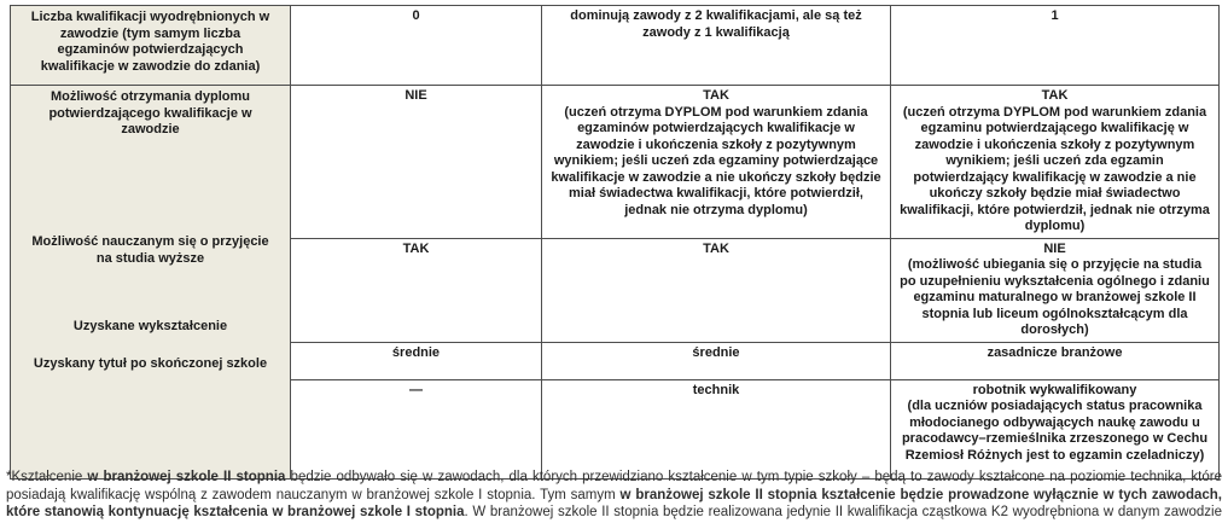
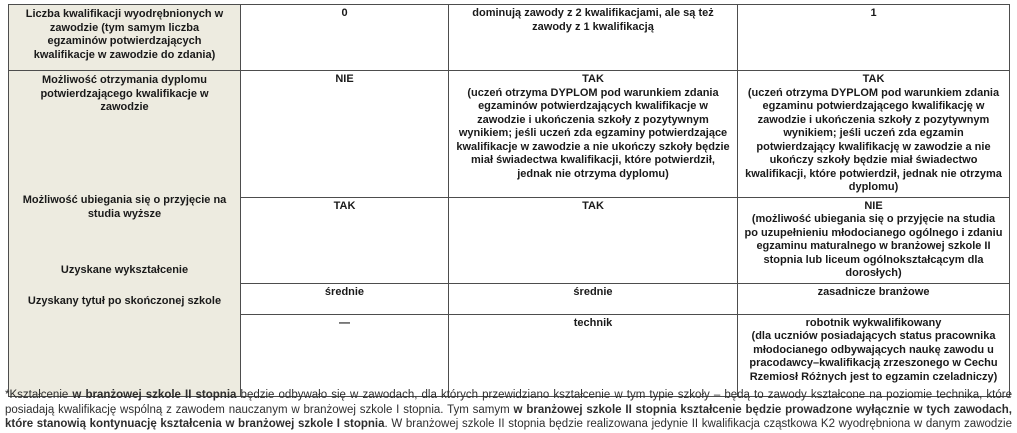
  Liczba kwalifikacji wyodrębnionych w zawodzie (tym samym liczba egzaminów potwierdzających kwalifikacje w zawodzie do zdania)	0	dominują zawody z 2 kwalifikacjami, ale są też zawody z 1 kwalifikacją	1
- Możliwość otrzymania dyplomu potwierdzającego kwalifikacje w zawodzie Możliwość nauczanym się o przyjęcie na studia wyższe Uzyskane wykształcenie Uzyskany tytuł po skończonej szkole	NIE	TAK (uczeń otrzyma DYPLOM pod warunkiem zdania egzaminów potwierdzających kwalifikacje w zawodzie i ukończenia szkoły z pozytywnym wynikiem; jeśli uczeń zda egzaminy potwierdzające kwalifikacje w zawodzie a nie ukończy szkoły będzie miał świadectwa kwalifikacji, które potwierdził, jednak nie otrzyma dyplomu)	TAK (uczeń otrzyma DYPLOM pod warunkiem zdania egzaminu potwierdzającego kwalifikację w zawodzie i ukończenia szkoły z pozytywnym wynikiem; jeśli uczeń zda egzamin potwierdzający kwalifikację w zawodzie a nie ukończy szkoły będzie miał świadectwo kwalifikacji, które potwierdził, jednak nie otrzyma dyplomu)
+ Możliwość otrzymania dyplomu potwierdzającego kwalifikacje w zawodzie Możliwość ubiegania się o przyjęcie na studia wyższe Uzyskane wykształcenie Uzyskany tytuł po skończonej szkole	NIE	TAK (uczeń otrzyma DYPLOM pod warunkiem zdania egzaminów potwierdzających kwalifikacje w zawodzie i ukończenia szkoły z pozytywnym wynikiem; jeśli uczeń zda egzaminy potwierdzające kwalifikacje w zawodzie a nie ukończy szkoły będzie miał świadectwa kwalifikacji, które potwierdził, jednak nie otrzyma dyplomu)	TAK (uczeń otrzyma DYPLOM pod warunkiem zdania egzaminu potwierdzającego kwalifikację w zawodzie i ukończenia szkoły z pozytywnym wynikiem; jeśli uczeń zda egzamin potwierdzający kwalifikację w zawodzie a nie ukończy szkoły będzie miał świadectwo kwalifikacji, które potwierdził, jednak nie otrzyma dyplomu)
- TAK	TAK	NIE (możliwość ubiegania się o przyjęcie na studia po uzupełnieniu wykształcenia ogólnego i zdaniu egzaminu maturalnego w branżowej szkole II stopnia lub liceum ogólnokształcącym dla dorosłych)
+ TAK	TAK	NIE (możliwość ubiegania się o przyjęcie na studia po uzupełnieniu młodocianego ogólnego i zdaniu egzaminu maturalnego w branżowej szkole II stopnia lub liceum ogólnokształcącym dla dorosłych)
  średnie	średnie	zasadnicze branżowe
- —	technik	robotnik wykwalifikowany (dla uczniów posiadających status pracownika młodocianego odbywających naukę zawodu u pracodawcy–rzemieślnika zrzeszonego w Cechu Rzemiosł Różnych jest to egzamin czeladniczy)
+ —	technik	robotnik wykwalifikowany (dla uczniów posiadających status pracownika młodocianego odbywających naukę zawodu u pracodawcy–kwalifikacją zrzeszonego w Cechu Rzemiosł Różnych jest to egzamin czeladniczy)
  *Kształcenie w branżowej szkole II stopnia będzie odbywało się w zawodach, dla których przewidziano kształcenie w tym typie szkoły – będą to zawody kształcone na poziomie technika, które posiadają kwalifikację wspólną z zawodem nauczanym w branżowej szkole I stopnia. Tym samym w branżowej szkole II stopnia kształcenie będzie prowadzone wyłącznie w tych zawodach, które stanowią kontynuację kształcenia w branżowej szkole I stopnia. W branżowej szkole II stopnia będzie realizowana jedynie II kwalifikacja cząstkowa K2 wyodrębniona w danym zawodzie
